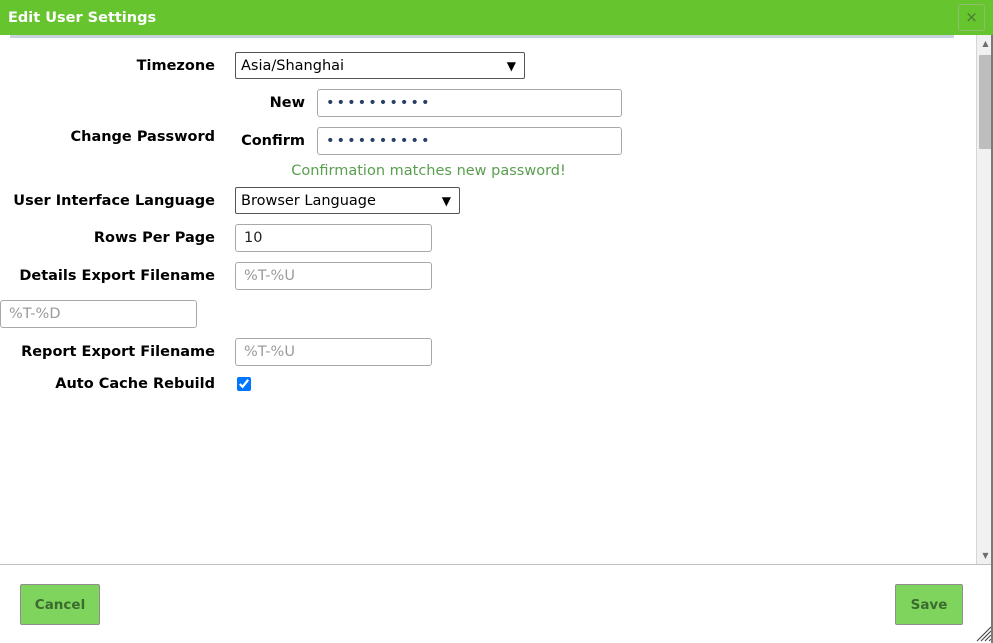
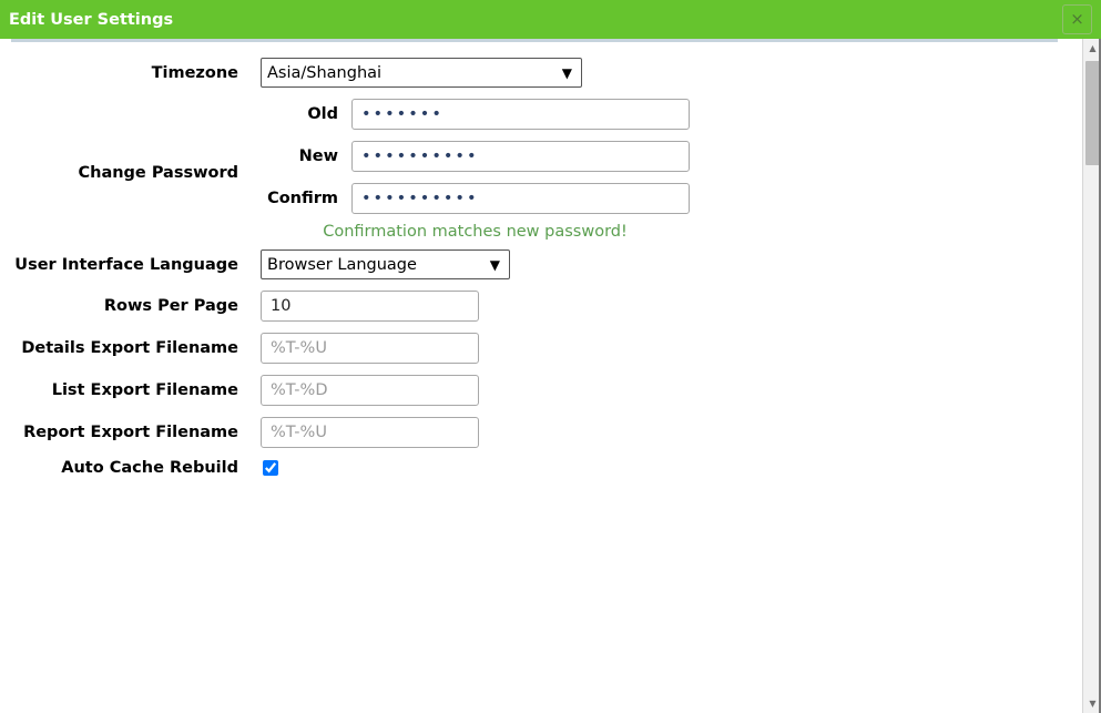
  Edit User Settings
  ×
  Timezone
  Asia/Shanghai
  ▼
  Change Password
+ Old
+ •••••••
  New
  ••••••••••
  Confirm
  ••••••••••
  Confirmation matches new password!
  User Interface Language
  Browser Language
  ▼
  Rows Per Page
  10
  Details Export Filename
  %T-%U
+ List Export Filename
  %T-%D
  Report Export Filename
  %T-%U
  Auto Cache Rebuild
  ▲
  ▼
- Cancel
- Save
